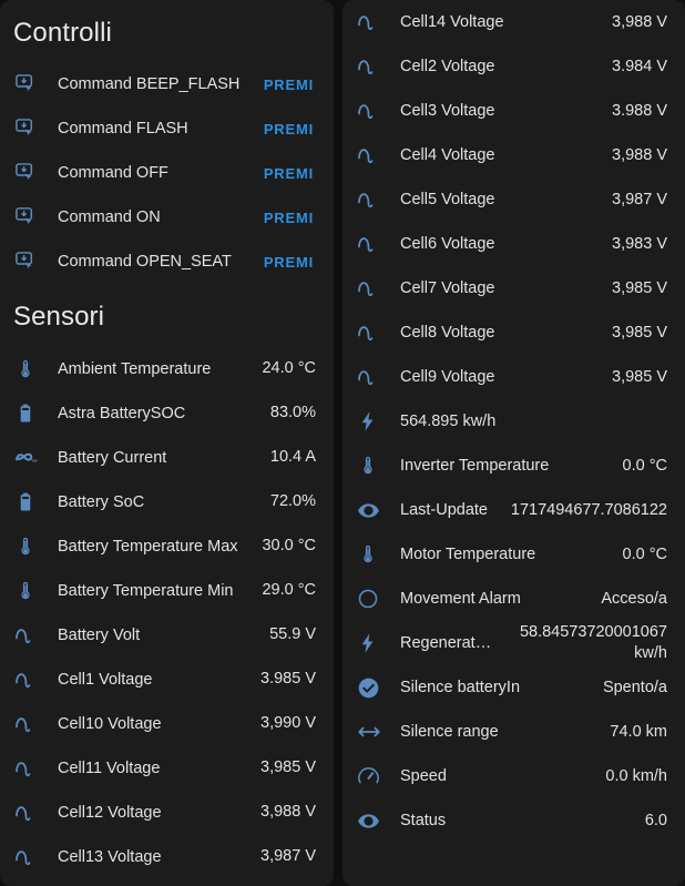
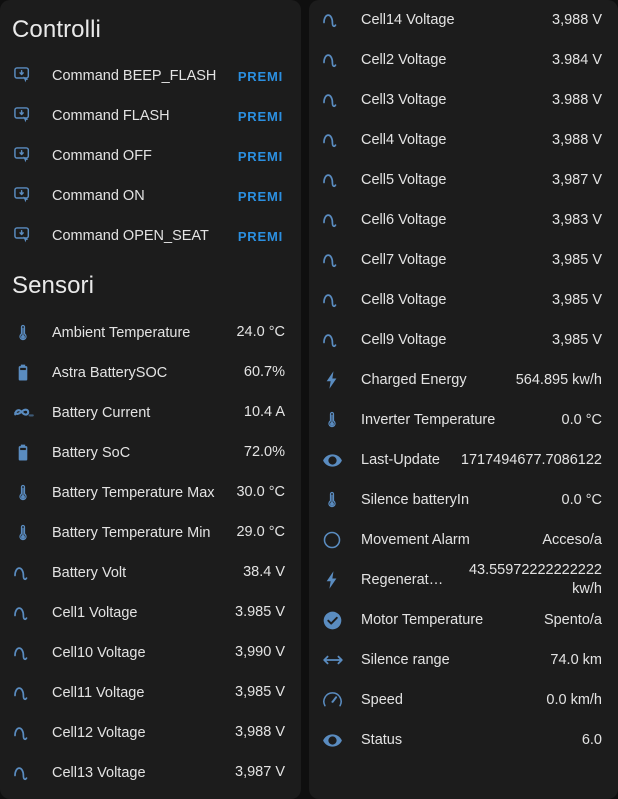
  Controlli
  Command BEEP_FLASH
  PREMI
  Command FLASH
  PREMI
  Command OFF
  PREMI
  Command ON
  PREMI
  Command OPEN_SEAT
  PREMI
  Sensori
  Ambient Temperature
  24.0 °C
  Astra BatterySOC
- 83.0%
+ 60.7%
  Battery Current
  10.4 A
  Battery SoC
  72.0%
  Battery Temperature Max
  30.0 °C
  Battery Temperature Min
  29.0 °C
  Battery Volt
- 55.9 V
+ 38.4 V
  Cell1 Voltage
  3.985 V
  Cell10 Voltage
  3,990 V
  Cell11 Voltage
  3,985 V
  Cell12 Voltage
  3,988 V
  Cell13 Voltage
  3,987 V
  Cell14 Voltage
  3,988 V
  Cell2 Voltage
  3.984 V
  Cell3 Voltage
  3.988 V
  Cell4 Voltage
  3,988 V
  Cell5 Voltage
  3,987 V
  Cell6 Voltage
  3,983 V
  Cell7 Voltage
  3,985 V
  Cell8 Voltage
  3,985 V
  Cell9 Voltage
  3,985 V
+ Charged Energy
  564.895 kw/h
  Inverter Temperature
  0.0 °C
  Last-Update
  1717494677.7086122
- Motor Temperature
+ Silence batteryIn
  0.0 °C
  Movement Alarm
  Acceso/a
  Regenerat…
- 58.84573720001067 kw/h
+ 43.55972222222222 kw/h
- Silence batteryIn
+ Motor Temperature
  Spento/a
  Silence range
  74.0 km
  Speed
  0.0 km/h
  Status
  6.0
